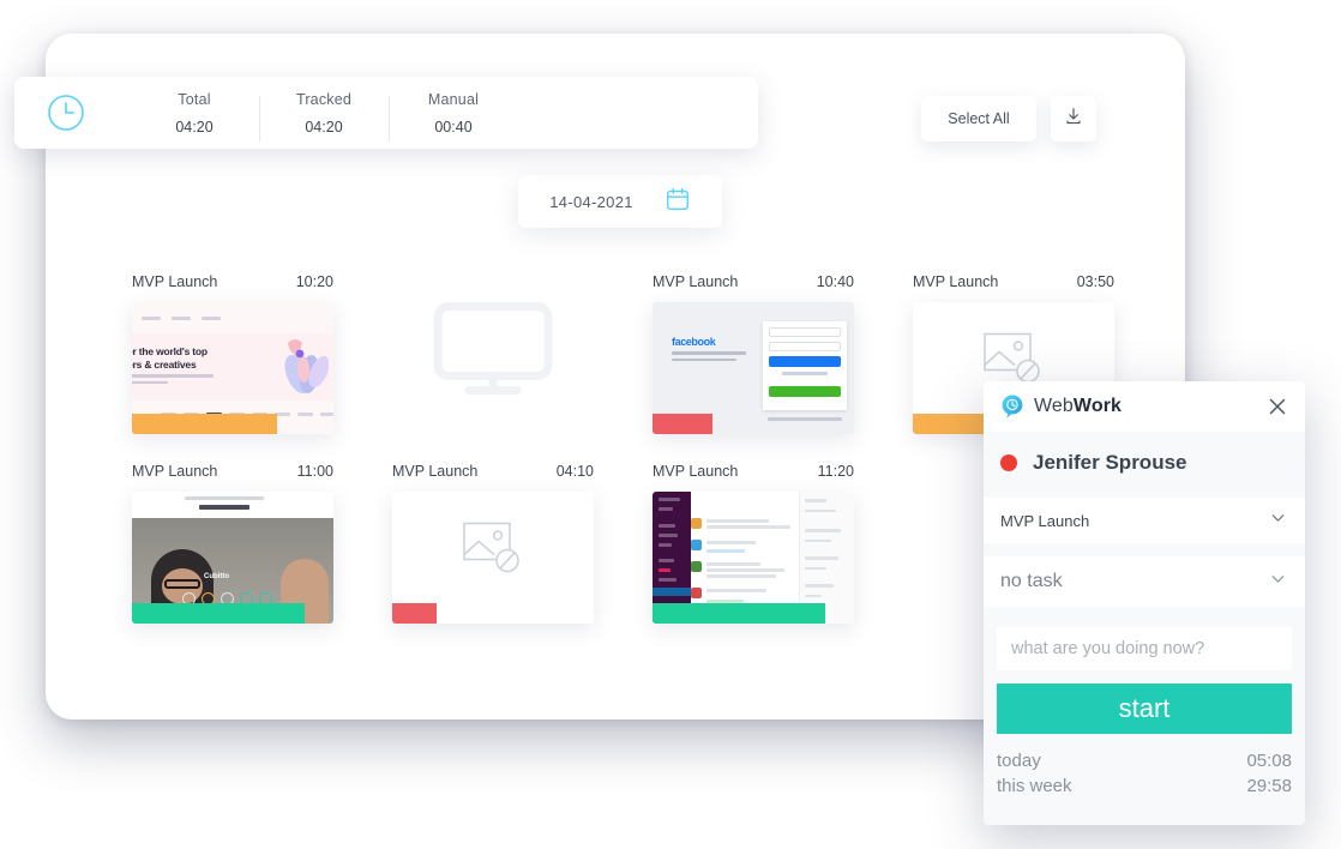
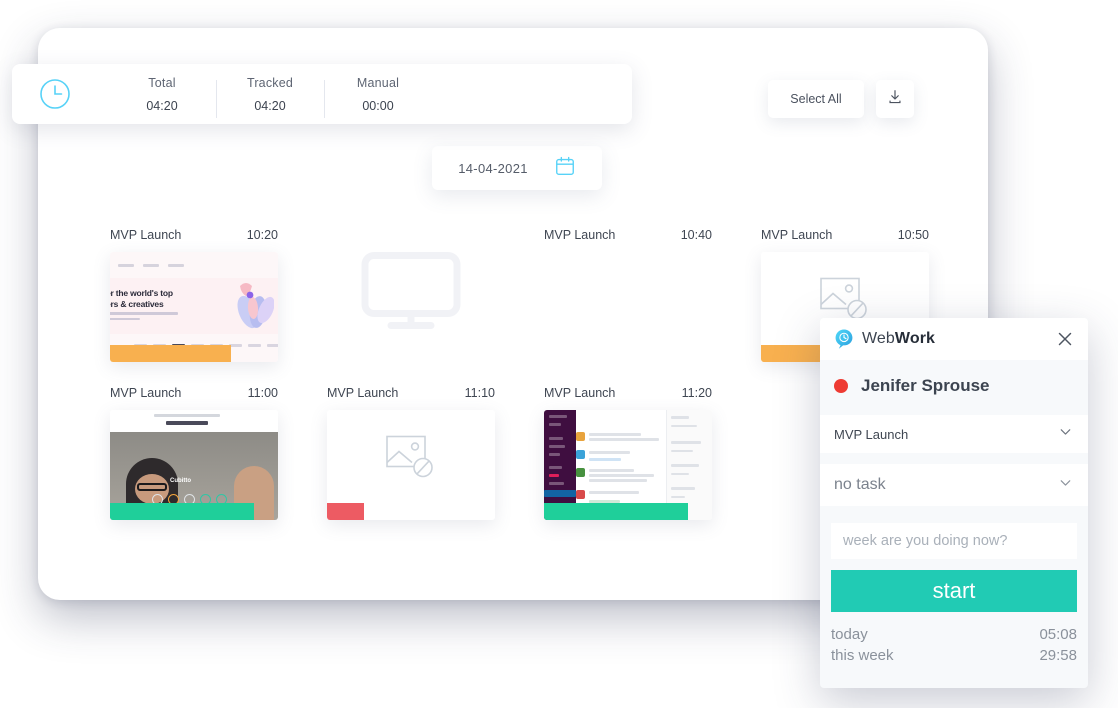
  Total
  04:20
  Tracked
  04:20
  Manual
- 00:40
+ 00:00
  Select All
  14-04-2021
  MVP Launch
  10:20
  r the world's top
  rs & creatives
  MVP Launch
  10:40
- facebook
  MVP Launch
- 03:50
+ 10:50
  MVP Launch
  11:00
  MVP Launch
- 04:10
+ 11:10
  MVP Launch
  11:20
  WebWork
  Jenifer Sprouse
  MVP Launch
  no task
- what are you doing now?
+ week are you doing now?
  start
  today
  05:08
  this week
  29:58
